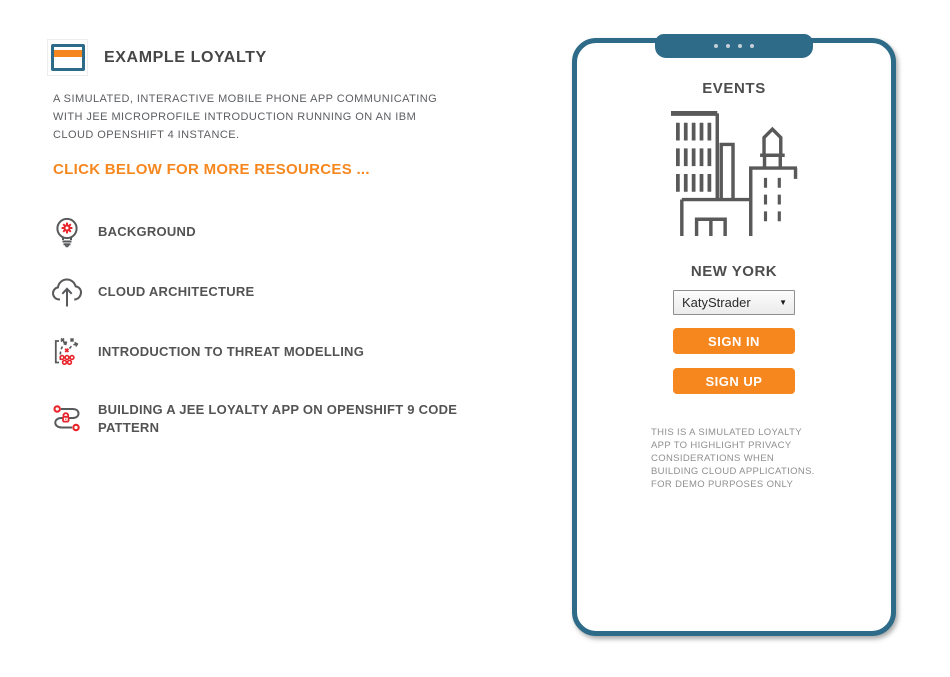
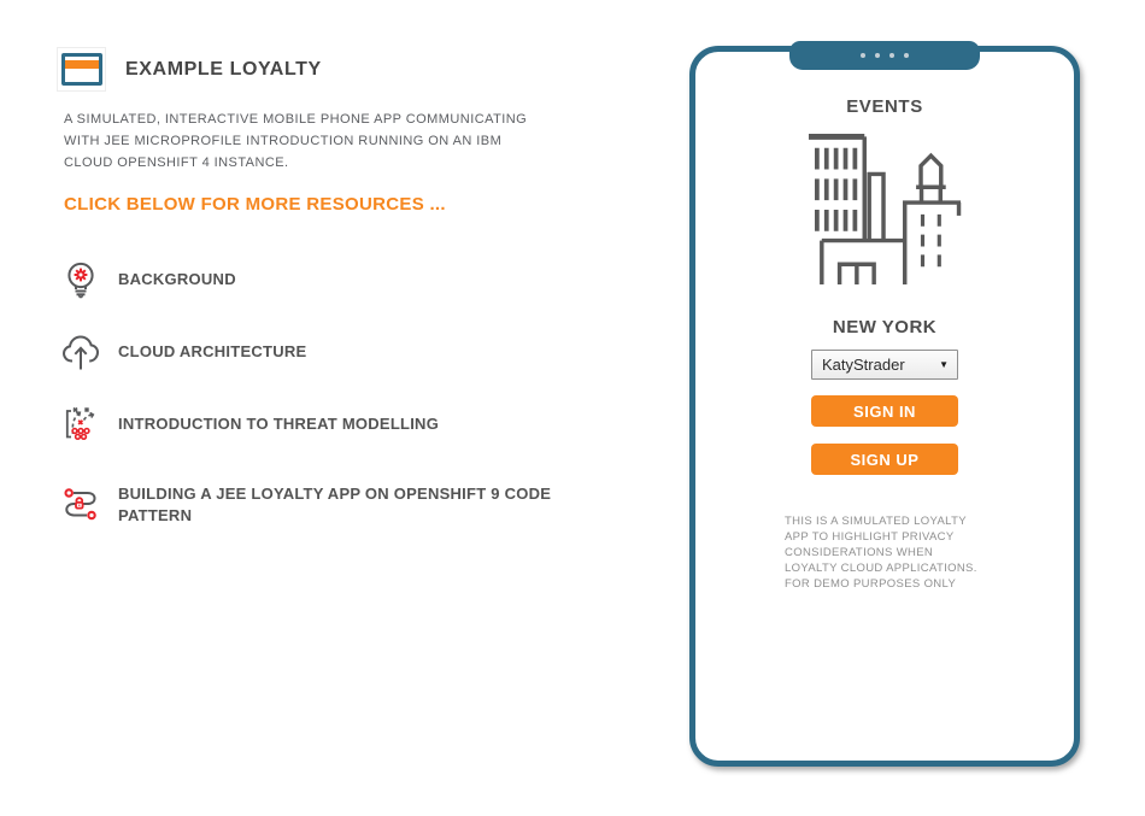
  EXAMPLE LOYALTY
  A SIMULATED, INTERACTIVE MOBILE PHONE APP COMMUNICATING WITH JEE MICROPROFILE INTRODUCTION RUNNING ON AN IBM CLOUD OPENSHIFT 4 INSTANCE.
  CLICK BELOW FOR MORE RESOURCES ...
  BACKGROUND
  CLOUD ARCHITECTURE
  INTRODUCTION TO THREAT MODELLING
  BUILDING A JEE LOYALTY APP ON OPENSHIFT 9 CODE PATTERN
  EVENTS
  NEW YORK
  KatyStrader
  ▼
  SIGN IN
  SIGN UP
- THIS IS A SIMULATED LOYALTY APP TO HIGHLIGHT PRIVACY CONSIDERATIONS WHEN BUILDING CLOUD APPLICATIONS. FOR DEMO PURPOSES ONLY
+ THIS IS A SIMULATED LOYALTY APP TO HIGHLIGHT PRIVACY CONSIDERATIONS WHEN LOYALTY CLOUD APPLICATIONS. FOR DEMO PURPOSES ONLY
